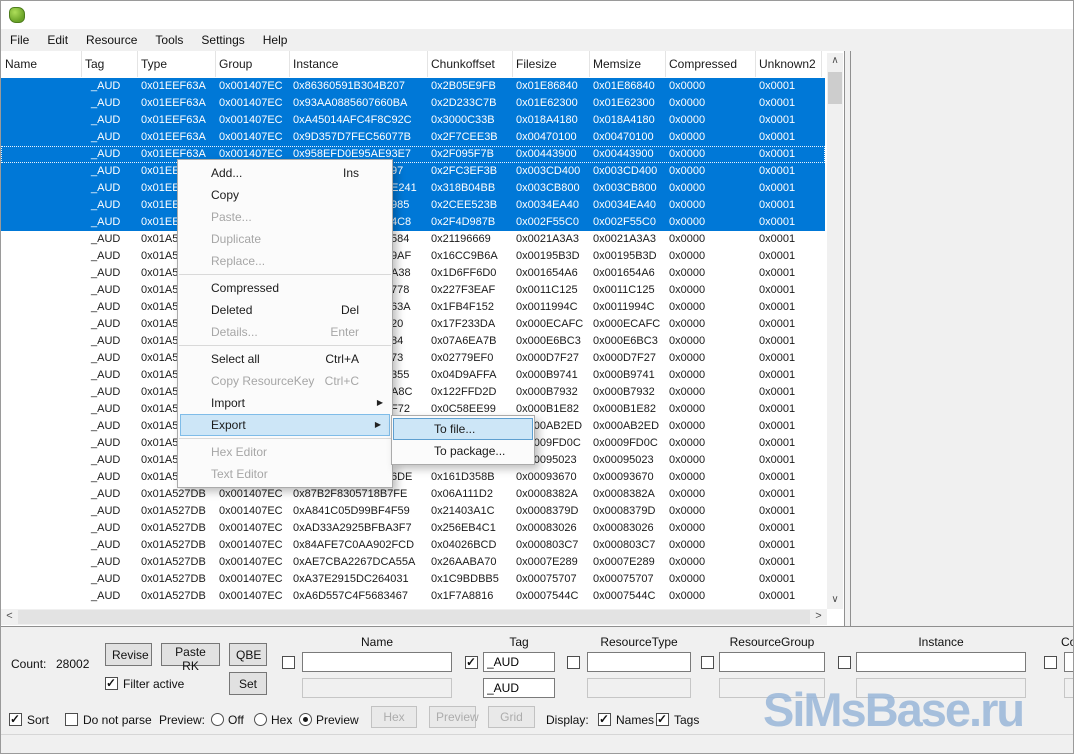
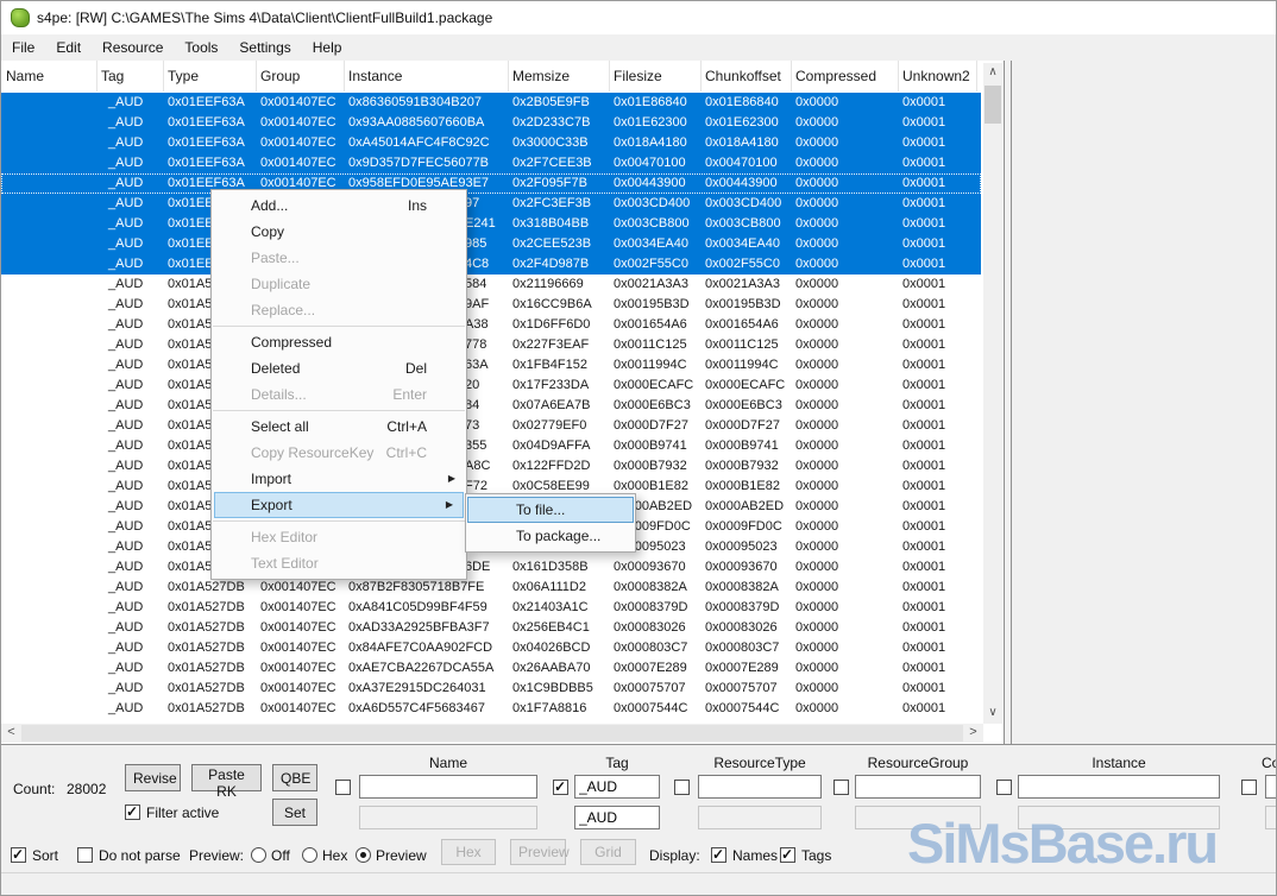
+ s4pe: [RW] C:\GAMES\The Sims 4\Data\Client\ClientFullBuild1.package
  File Edit Resource Tools Settings Help
  Name
  Tag
  Type
  Group
  Instance
- Chunkoffset
+ Memsize
  Filesize
- Memsize
+ Chunkoffset
  Compressed
  Unknown2
  _AUD
  0x01EEF63A
  0x001407EC
  0x86360591B304B207
  0x2B05E9FB
  0x01E86840
  0x01E86840
  0x0000
  0x0001
  _AUD
  0x01EEF63A
  0x001407EC
  0x93AA0885607660BA
  0x2D233C7B
  0x01E62300
  0x01E62300
  0x0000
  0x0001
  _AUD
  0x01EEF63A
  0x001407EC
  0xA45014AFC4F8C92C
  0x3000C33B
  0x018A4180
  0x018A4180
  0x0000
  0x0001
  _AUD
  0x01EEF63A
  0x001407EC
  0x9D357D7FEC56077B
  0x2F7CEE3B
  0x00470100
  0x00470100
  0x0000
  0x0001
  _AUD
  0x01EEF63A
  0x001407EC
  0x958EFD0E95AE93E7
  0x2F095F7B
  0x00443900
  0x00443900
  0x0000
  0x0001
  _AUD
  97
  0x2FC3EF3B
  0x003CD400
  0x003CD400
  0x0000
  0x0001
  _AUD
  E241
  0x318B04BB
  0x003CB800
  0x003CB800
  0x0000
  0x0001
  _AUD
  985
  0x2CEE523B
  0x0034EA40
  0x0034EA40
  0x0000
  0x0001
  _AUD
  4C8
  0x2F4D987B
  0x002F55C0
  0x002F55C0
  0x0000
  0x0001
  _AUD
  584
  0x21196669
  0x0021A3A3
  0x0021A3A3
  0x0000
  0x0001
  _AUD
  9AF
  0x16CC9B6A
  0x00195B3D
  0x00195B3D
  0x0000
  0x0001
  _AUD
  A38
  0x1D6FF6D0
  0x001654A6
  0x001654A6
  0x0000
  0x0001
  _AUD
  778
  0x227F3EAF
  0x0011C125
  0x0011C125
  0x0000
  0x0001
  _AUD
  63A
  0x1FB4F152
  0x0011994C
  0x0011994C
  0x0000
  0x0001
  _AUD
  20
  0x17F233DA
  0x000ECAFC
  0x000ECAFC
  0x0000
  0x0001
  _AUD
  84
  0x07A6EA7B
  0x000E6BC3
  0x000E6BC3
  0x0000
  0x0001
  _AUD
  73
  0x02779EF0
  0x000D7F27
  0x000D7F27
  0x0000
  0x0001
  _AUD
  355
  0x04D9AFFA
  0x000B9741
  0x000B9741
  0x0000
  0x0001
  _AUD
  A8C
  0x122FFD2D
  0x000B7932
  0x000B7932
  0x0000
  0x0001
  _AUD
  F72
  0x0C58EE99
  0x000B1E82
  0x000B1E82
  0x0000
  0x0001
  _AUD
  00AB2ED
  0x000AB2ED
  0x0000
  0x0001
  _AUD
  009FD0C
  0x0009FD0C
  0x0000
  0x0001
  _AUD
  0095023
  0x00095023
  0x0000
  0x0001
  _AUD
  6DE
  0x161D358B
  0x00093670
  0x00093670
  0x0000
  0x0001
  _AUD
  0x01A527DB
  0x001407EC
  0x87B2F8305718B7FE
  0x06A111D2
  0x0008382A
  0x0008382A
  0x0000
  0x0001
  _AUD
  0x01A527DB
  0x001407EC
  0xA841C05D99BF4F59
  0x21403A1C
  0x0008379D
  0x0008379D
  0x0000
  0x0001
  _AUD
  0x01A527DB
  0x001407EC
  0xAD33A2925BFBA3F7
  0x256EB4C1
  0x00083026
  0x00083026
  0x0000
  0x0001
  _AUD
  0x01A527DB
  0x001407EC
  0x84AFE7C0AA902FCD
  0x04026BCD
  0x000803C7
  0x000803C7
  0x0000
  0x0001
  _AUD
  0x01A527DB
  0x001407EC
  0xAE7CBA2267DCA55A
  0x26AABA70
  0x0007E289
  0x0007E289
  0x0000
  0x0001
  _AUD
  0x01A527DB
  0x001407EC
  0xA37E2915DC264031
  0x1C9BDBB5
  0x00075707
  0x00075707
  0x0000
  0x0001
  _AUD
  0x01A527DB
  0x001407EC
  0xA6D557C4F5683467
  0x1F7A8816
  0x0007544C
  0x0007544C
  0x0000
  0x0001
  ∧
  ∨
  <
  >
  Add...
  Ins
  Copy
  Paste...
  Duplicate
  Replace...
  Compressed
  Deleted
  Del
  Details...
  Enter
  Select all
  Ctrl+A
  Copy ResourceKey
  Ctrl+C
  Import
  ▶
  Export
  ▶
  Hex Editor
  Text Editor
  To file...
  To package...
  Count:
  28002
  Revise
  Paste RK
  QBE
  Set
  Filter active
  Name
  Tag
  _AUD
  _AUD
  ResourceType
  ResourceGroup
  Instance
  Sort
  Do not parse
  Preview:
  Off
  Hex
  Preview
  Hex
  Preview
  Grid
  Display:
  Names
  Tags
  SiMsBase.ru
